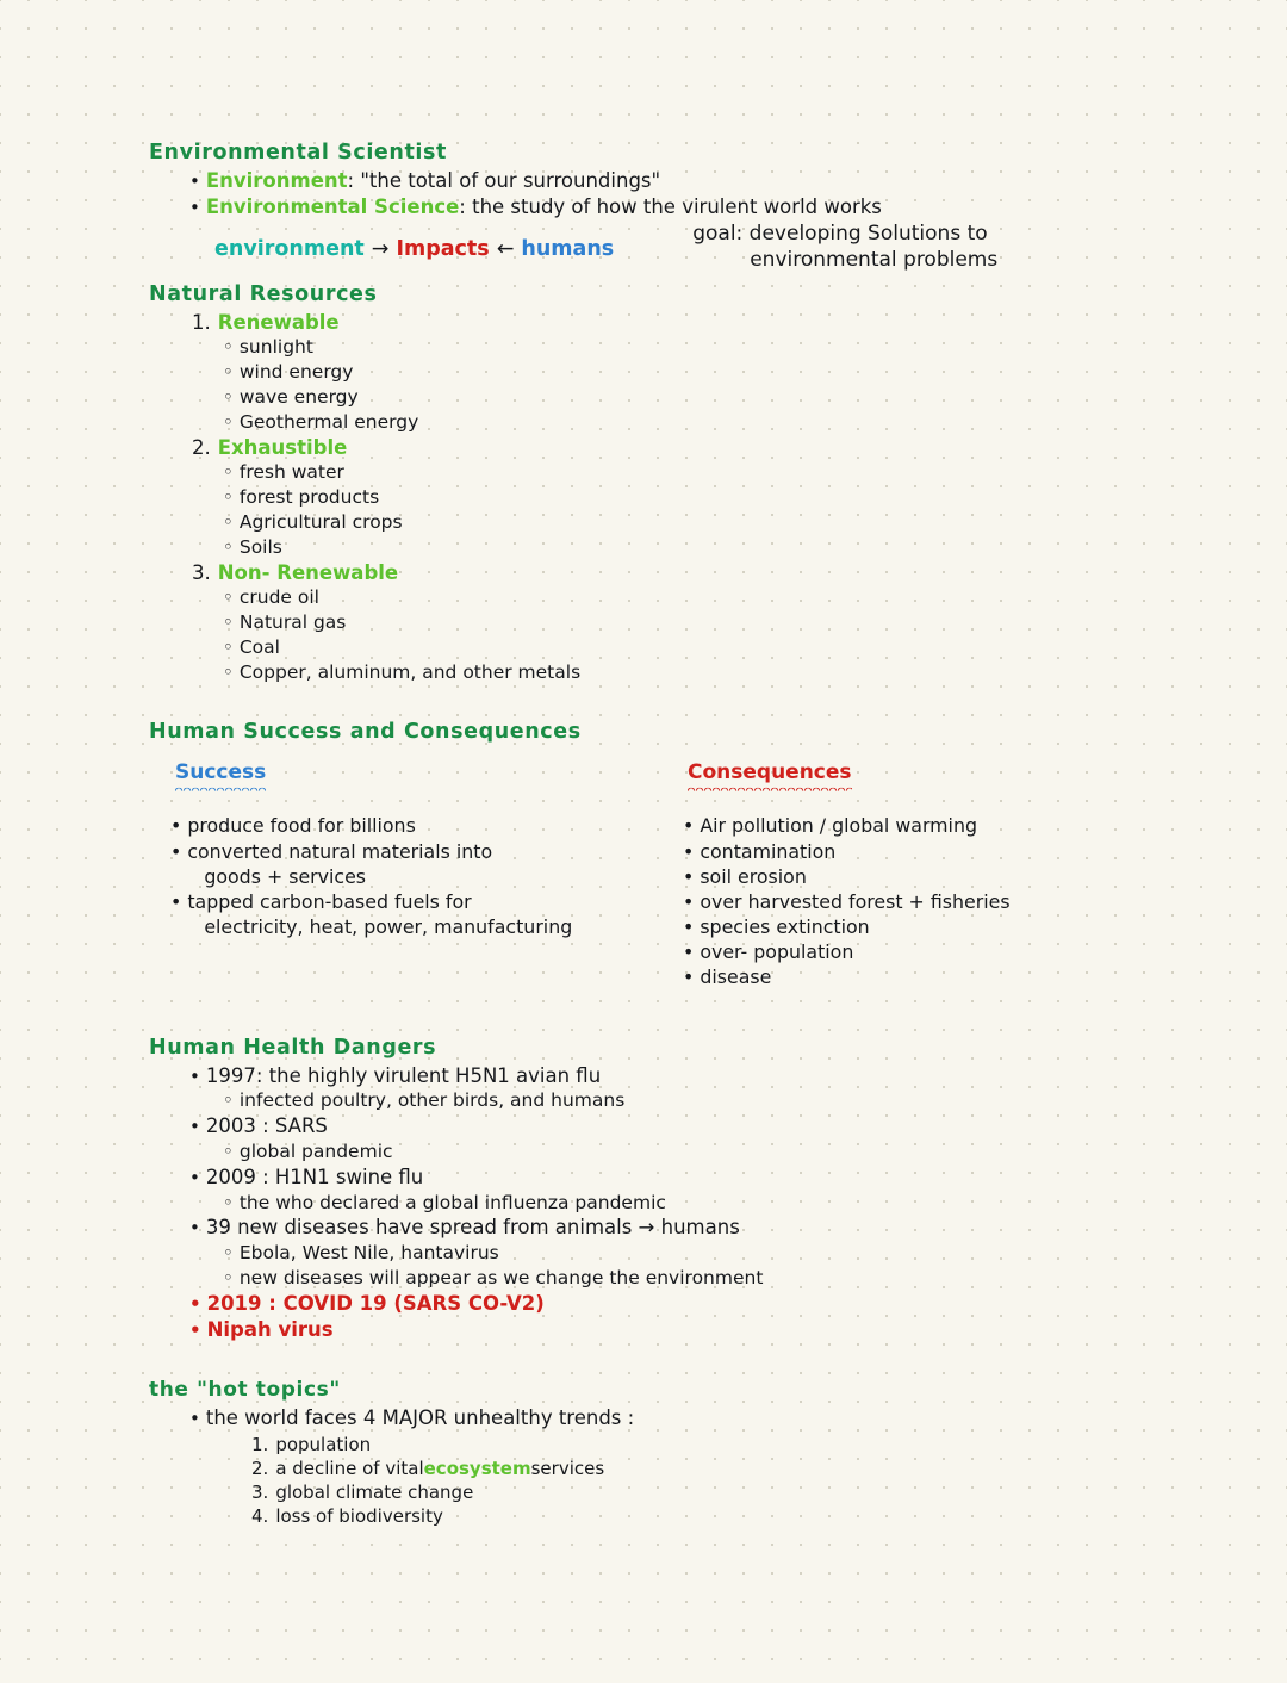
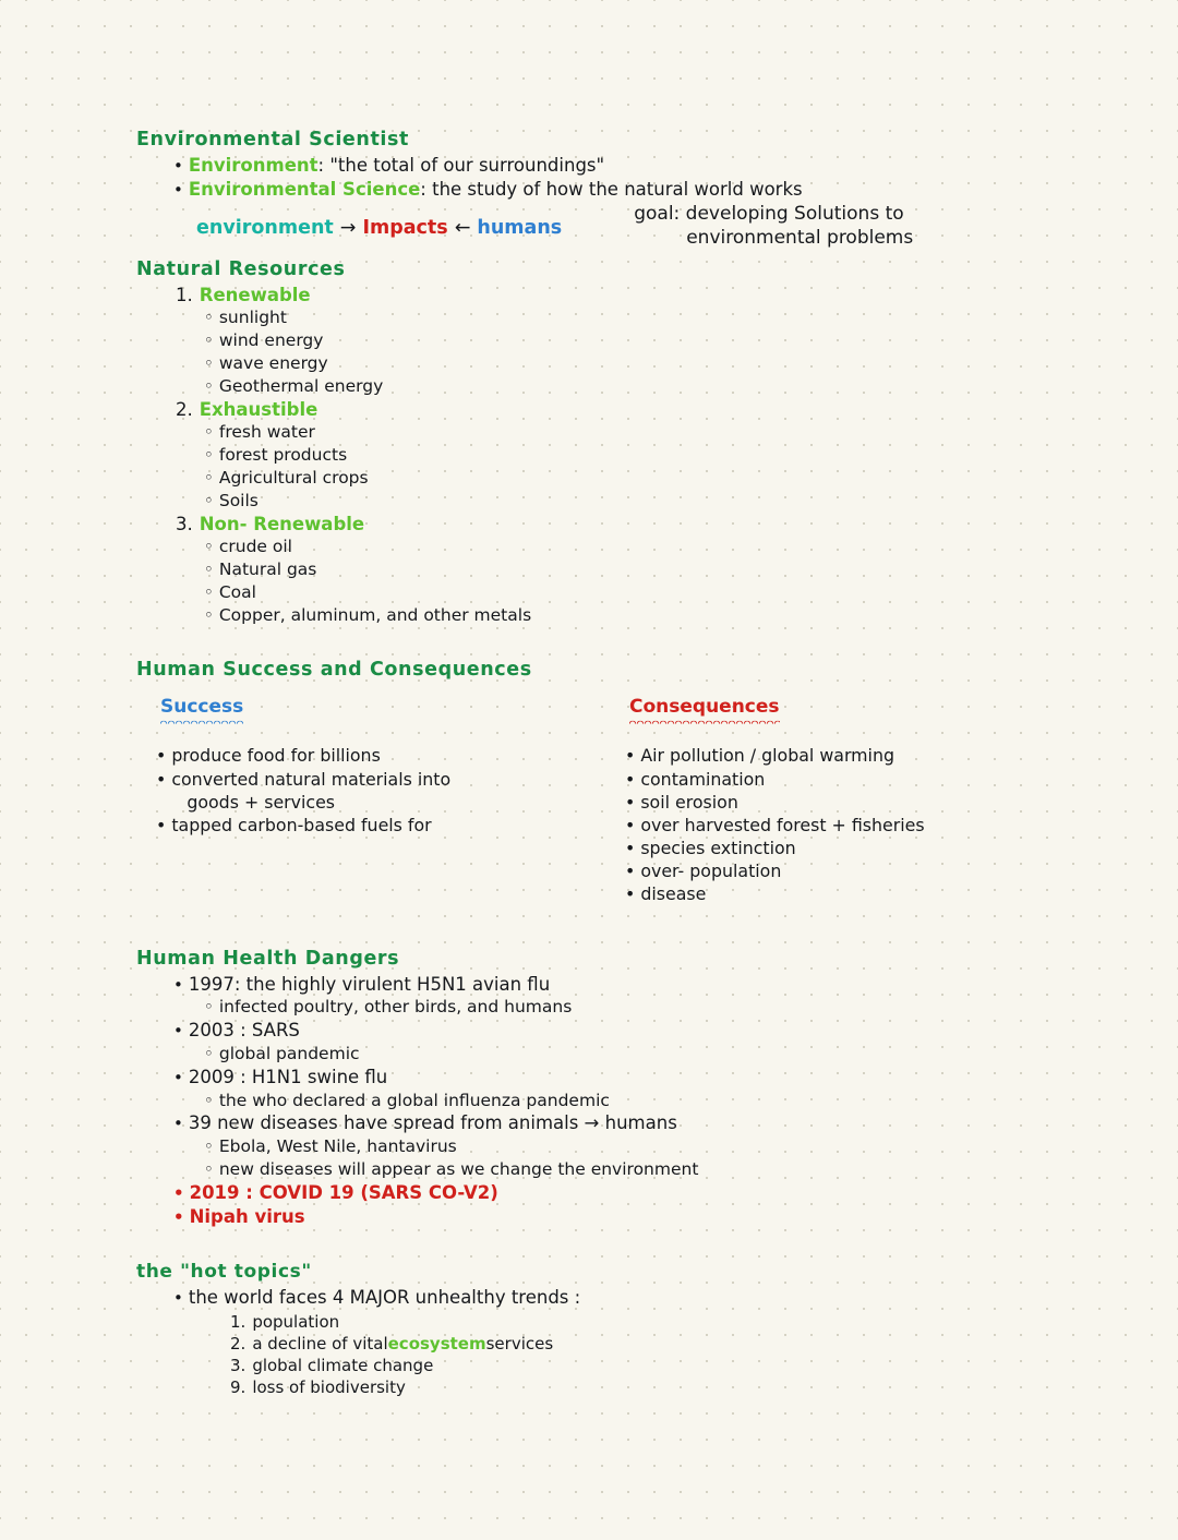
  Environmental Scientist
  Environment
  : "the total of our surroundings"
  Environmental Science
- : the study of how the virulent world works
+ : the study of how the natural world works
  environment
  →
  Impacts
  ←
  humans
  goal: developing Solutions to
  environmental problems
  Natural Resources
  1.
  Renewable
  sunlight
  wind energy
  wave energy
  Geothermal energy
  2.
  Exhaustible
  fresh water
  forest products
  Agricultural crops
  Soils
  3.
  Non- Renewable
  crude oil
  Natural gas
  Coal
  Copper, aluminum, and other metals
  Human Success and Consequences
  Success
  •
  produce food for billions
  •
  converted natural materials into
  goods + services
  •
  tapped carbon-based fuels for
- electricity, heat, power, manufacturing
  Consequences
  •
  Air pollution / global warming
  •
  contamination
  •
  soil erosion
  •
  over harvested forest + fisheries
  •
  species extinction
  •
  over- population
  •
  disease
  Human Health Dangers
  1997: the highly virulent H5N1 avian flu
  infected poultry, other birds, and humans
  2003 : SARS
  global pandemic
  2009 : H1N1 swine flu
  the who declared a global influenza pandemic
  39 new diseases have spread from animals → humans
  Ebola, West Nile, hantavirus
  new diseases will appear as we change the environment
  2019 : COVID 19 (SARS CO-V2)
  Nipah virus
  the "hot topics"
  the world faces 4 MAJOR unhealthy trends :
  1.
  population
  2.
  a decline of vital
  ecosystem
  services
  3.
  global climate change
- 4.
+ 9.
  loss of biodiversity
